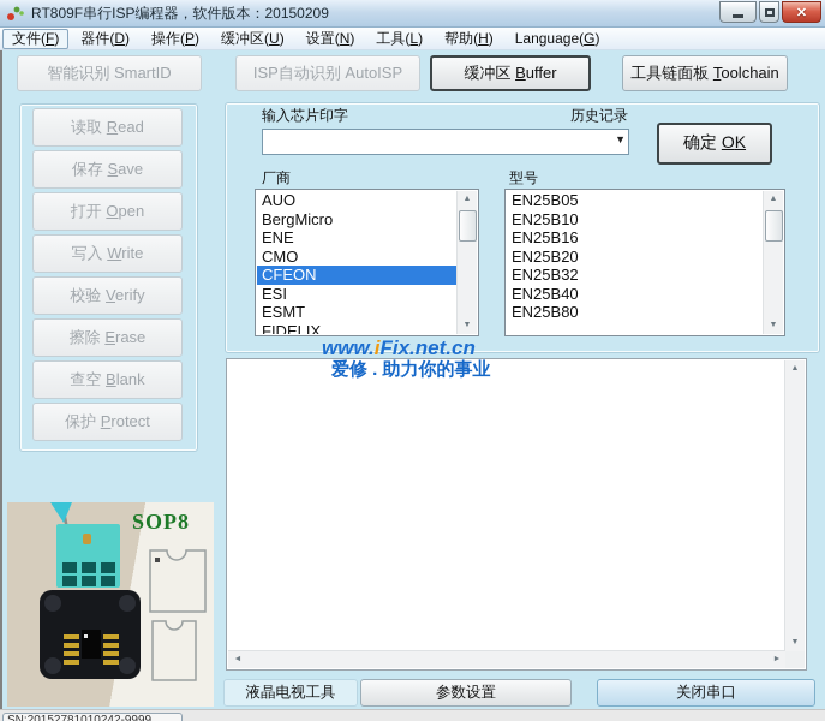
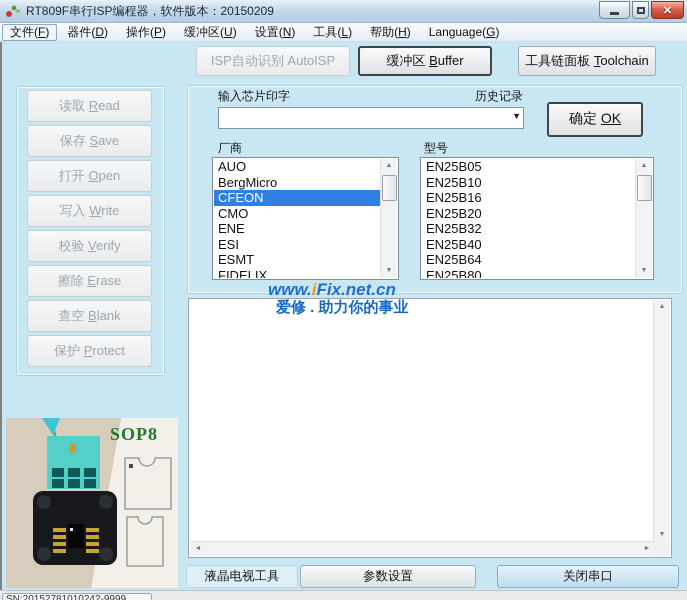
  RT809F串行ISP编程器，软件版本：20150209
  ✕
  文件(F)
  器件(D)
  操作(P)
  缓冲区(U)
  设置(N)
  工具(L)
  帮助(H)
  Language(G)
- 智能识别 SmartID
  ISP自动识别 AutoISP
  缓冲区 Buffer
  工具链面板 Toolchain
  读取 Read
  保存 Save
  打开 Open
  写入 Write
  校验 Verify
  擦除 Erase
  查空 Blank
  保护 Protect
  SOP8
  输入芯片印字
  历史记录
  ▼
  确定 O K
  厂商
  型号
  AUO
  BergMicro
- ENE
+ CFEON
  CMO
- CFEON
+ ENE
  ESI
  ESMT
  FIDELIX
  EN25B05
  EN25B10
  EN25B16
  EN25B20
  EN25B32
  EN25B40
+ EN25B64
  EN25B80
  www.iFix.net.cn
  爱修 . 助力你的事业
  液晶电视工具
  参数设置
  关闭串口
